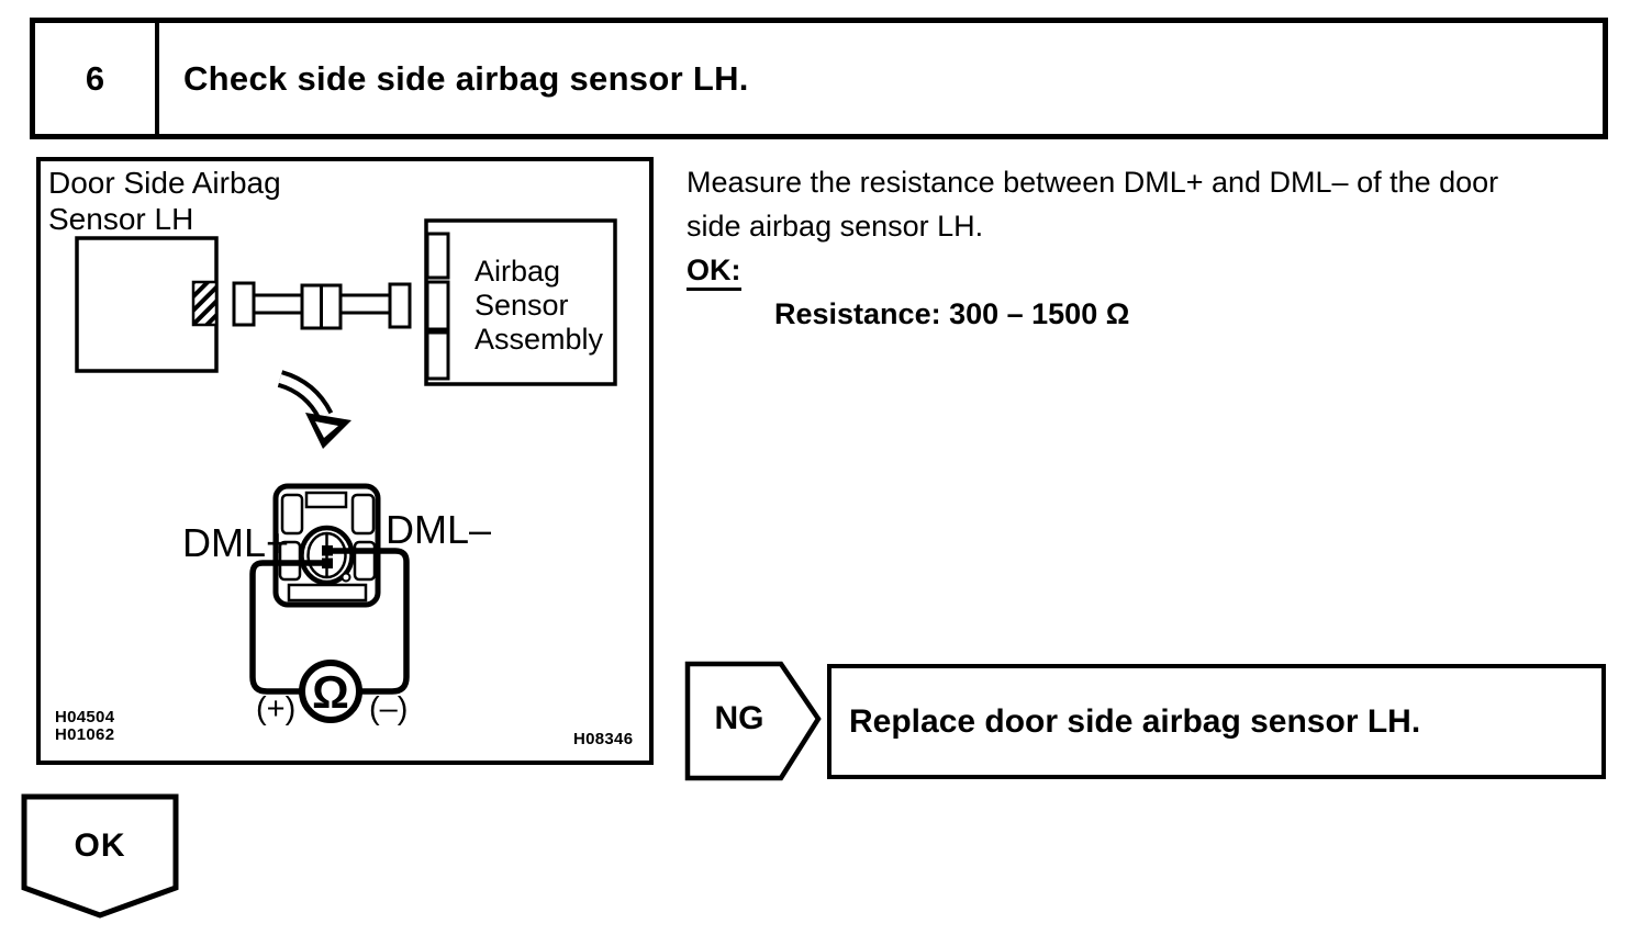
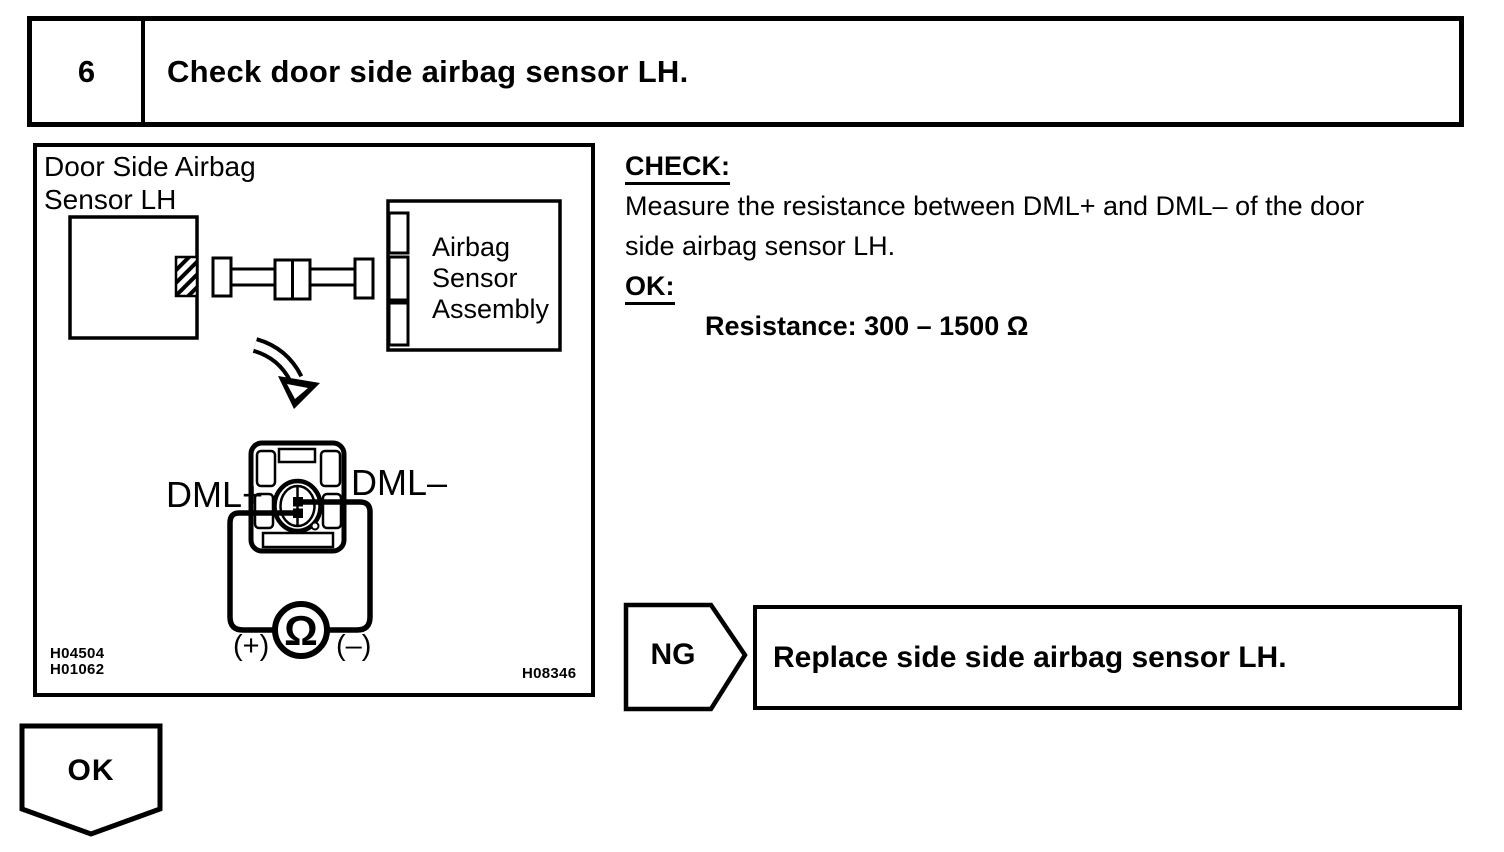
  6
- Check side side airbag sensor LH.
+ Check door side airbag sensor LH.
  Door Side Airbag
  Sensor LH
  Airbag
  Sensor
  Assembly
  DML+
  DML–
  (+)
  (–)
  Ω
  H04504
  H01062
  H08346
+ CHECK:
  Measure the resistance between DML+ and DML– of the door
  side airbag sensor LH.
  OK:
  Resistance: 300 – 1500 Ω
  NG
- Replace door side airbag sensor LH.
+ Replace side side airbag sensor LH.
  OK
